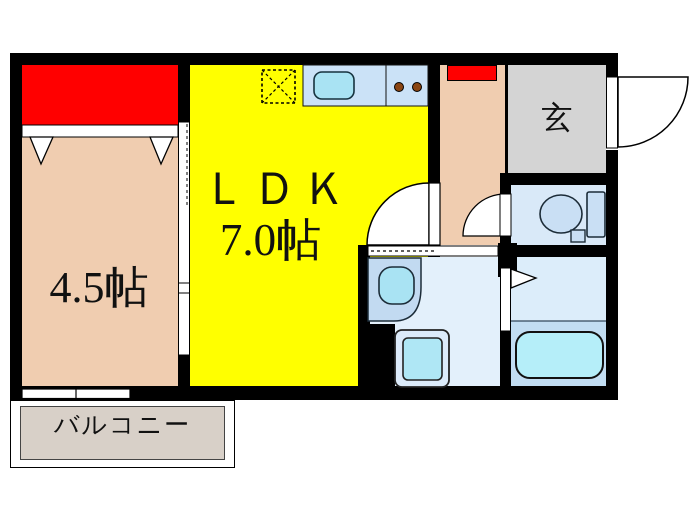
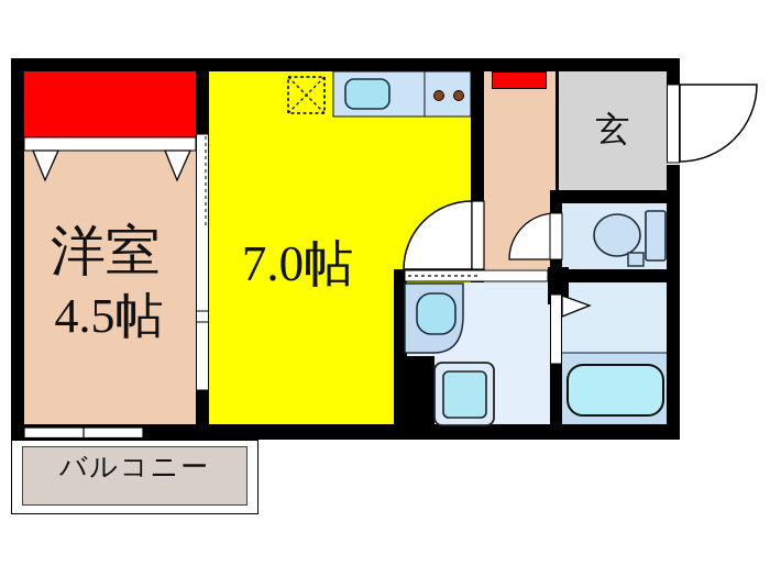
+ 洋室
  4.5帖
- ＬＤＫ
  7.0帖
  玄
  バルコニー
